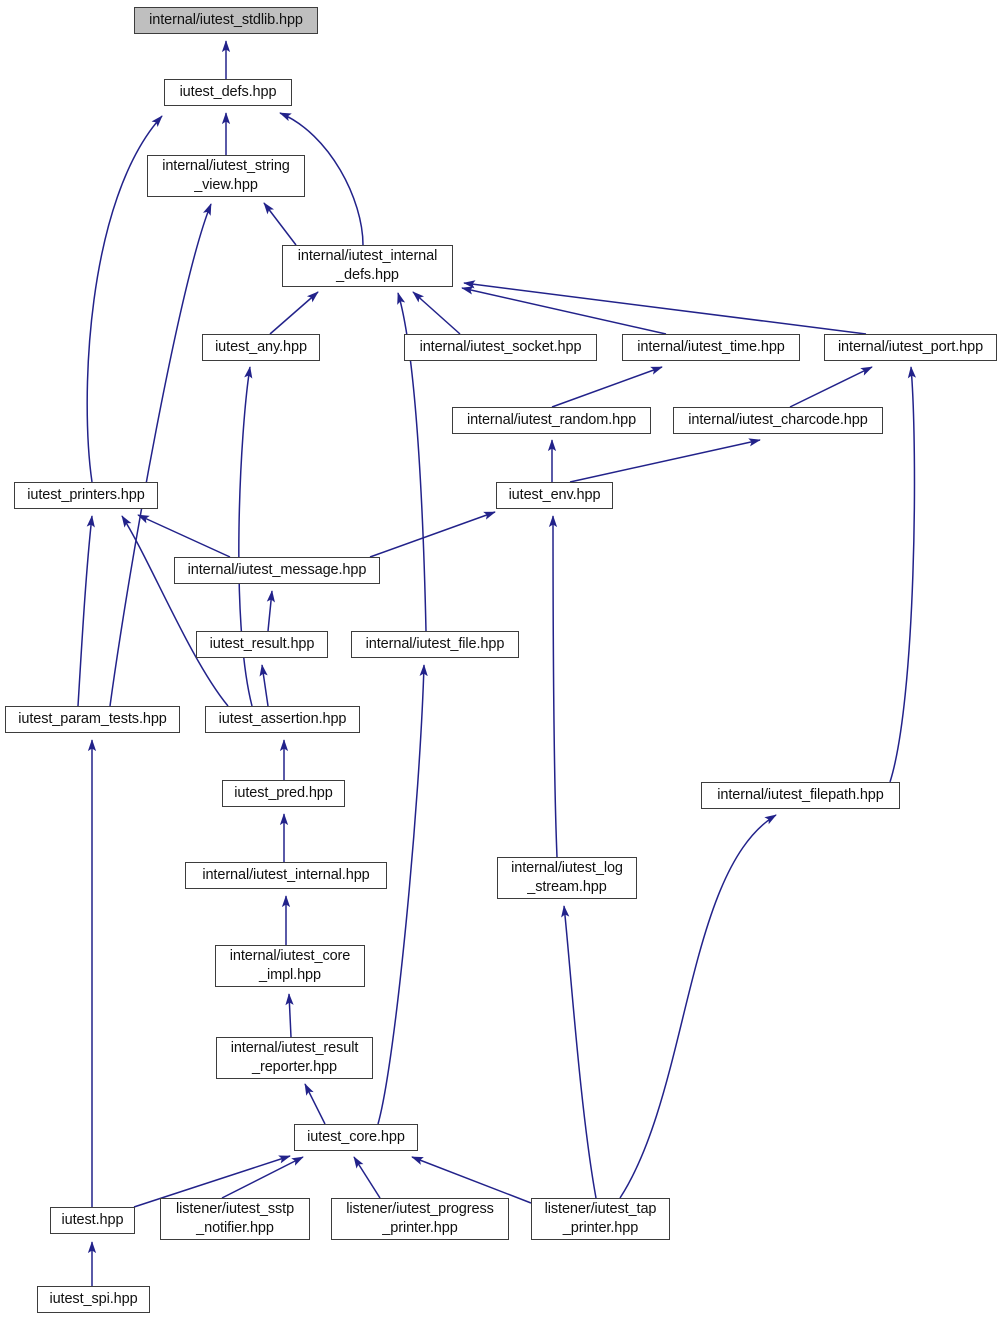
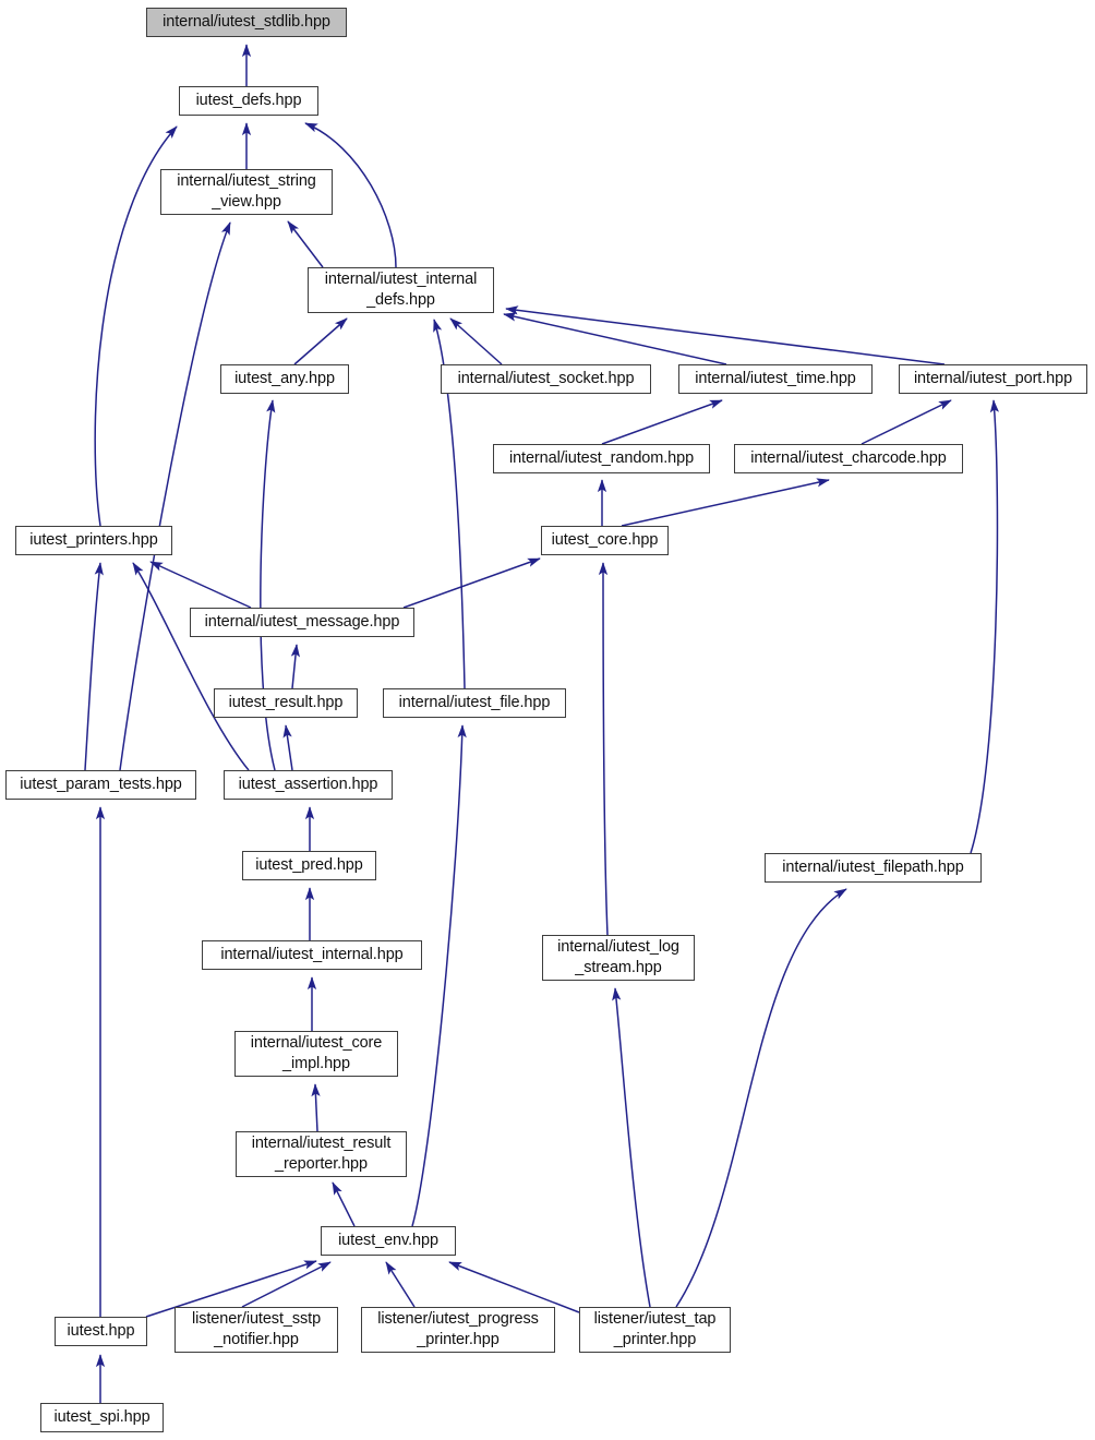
  internal/iutest_stdlib.hpp
  iutest_defs.hpp
  internal/iutest_string
  _view.hpp
  internal/iutest_internal
  _defs.hpp
  iutest_any.hpp
  internal/iutest_socket.hpp
  internal/iutest_time.hpp
  internal/iutest_port.hpp
  internal/iutest_random.hpp
  internal/iutest_charcode.hpp
  iutest_printers.hpp
- iutest_env.hpp
+ iutest_core.hpp
  internal/iutest_message.hpp
  iutest_result.hpp
  internal/iutest_file.hpp
  iutest_param_tests.hpp
  iutest_assertion.hpp
  iutest_pred.hpp
  internal/iutest_filepath.hpp
  internal/iutest_internal.hpp
  internal/iutest_log
  _stream.hpp
  internal/iutest_core
  _impl.hpp
  internal/iutest_result
  _reporter.hpp
- iutest_core.hpp
+ iutest_env.hpp
  iutest.hpp
  listener/iutest_sstp
  _notifier.hpp
  listener/iutest_progress
  _printer.hpp
  listener/iutest_tap
  _printer.hpp
  iutest_spi.hpp
